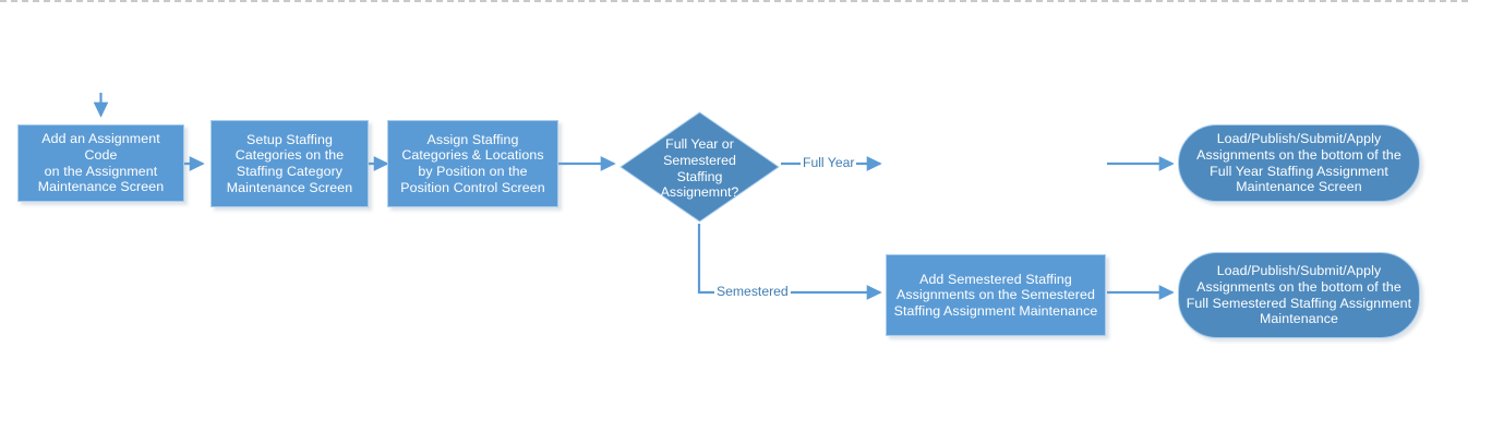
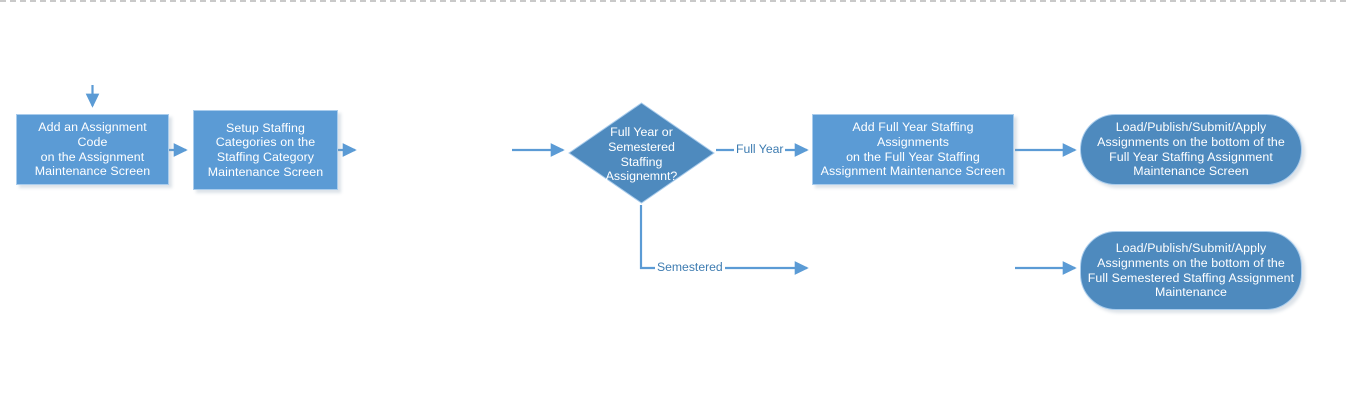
  Full Year
  Semestered
  Add an Assignment Code
  on the Assignment
  Maintenance Screen
  Setup Staffing
  Categories on the
  Staffing Category
  Maintenance Screen
- Assign Staffing
- Categories & Locations
- by Position on the
- Position Control Screen
  Full Year or
  Semestered
  Staffing
  Assignemnt?
+ Add Full Year Staffing Assignments
+ on the Full Year Staffing
+ Assignment Maintenance Screen
  Load/Publish/Submit/Apply
  Assignments on the bottom of the
  Full Year Staffing Assignment
  Maintenance Screen
- Add Semestered Staffing
- Assignments on the Semestered
- Staffing Assignment Maintenance
  Load/Publish/Submit/Apply
  Assignments on the bottom of the
  Full Semestered Staffing Assignment
  Maintenance
